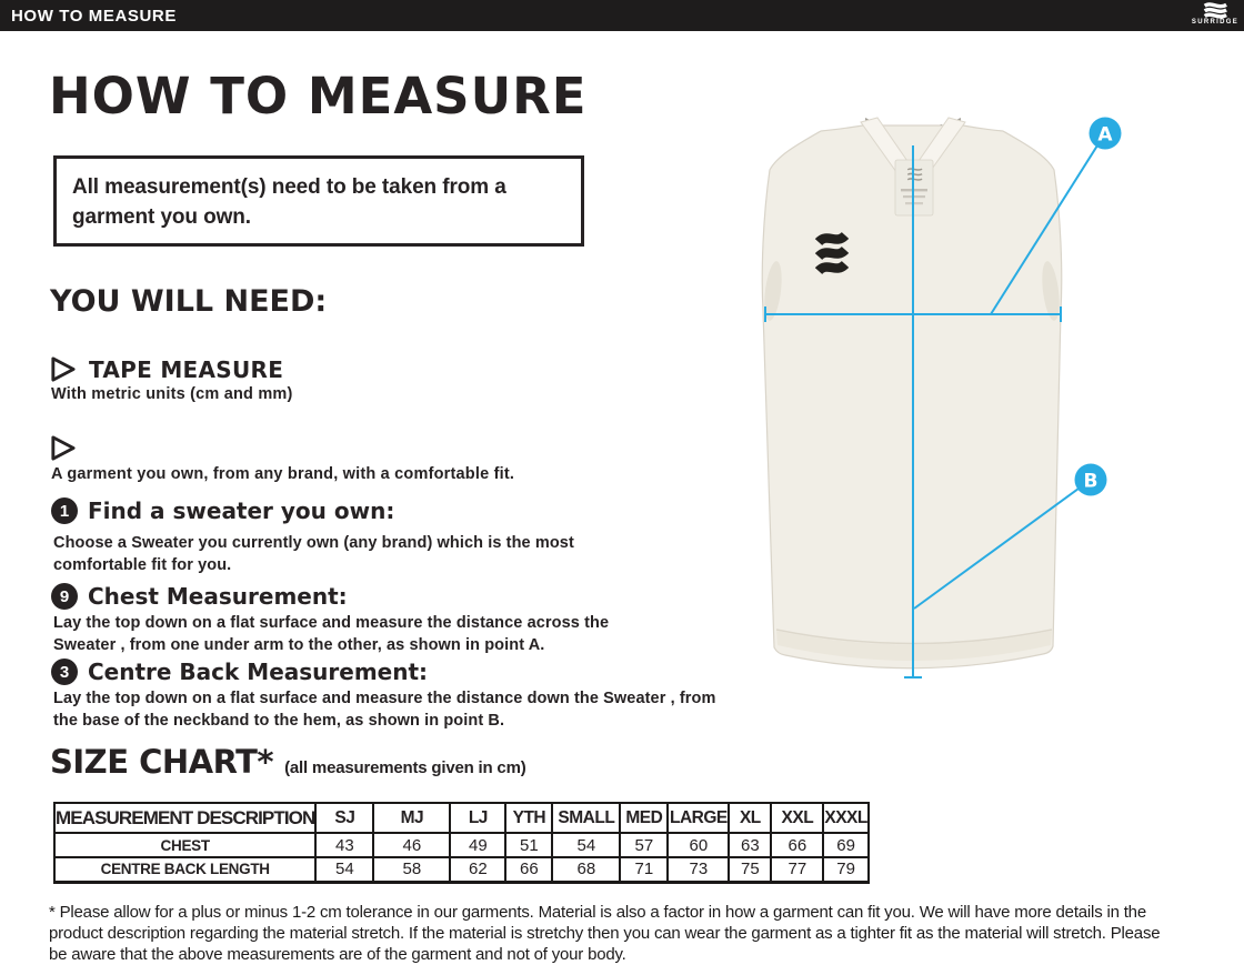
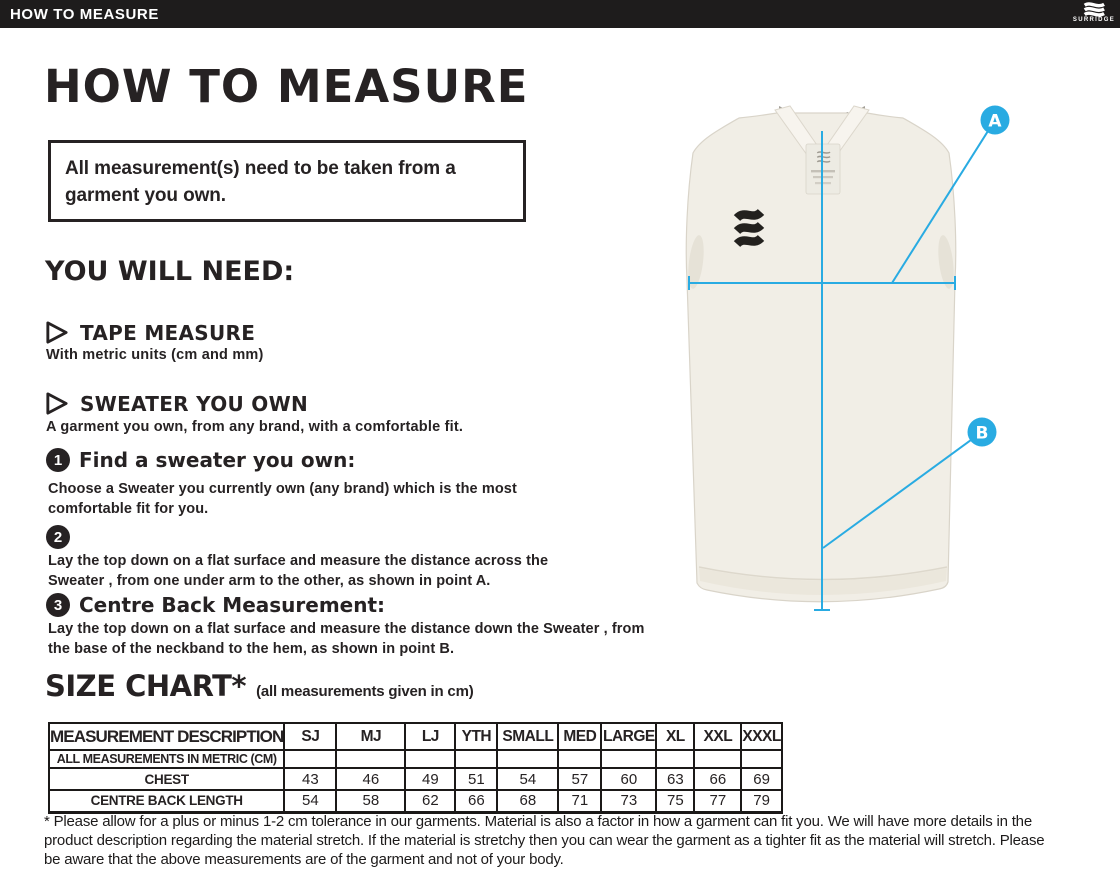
  HOW TO MEASURE
  HOW TO MEASURE
  All measurement(s) need to be taken from a garment you own.
  YOU WILL NEED:
  TAPE MEASURE
  With metric units (cm and mm)
+ SWEATER YOU OWN
  A garment you own, from any brand, with a comfortable fit.
  1
  Find a sweater you own:
  Choose a Sweater you currently own (any brand) which is the most comfortable fit for you.
- 9
+ 2
- Chest Measurement:
  Lay the top down on a flat surface and measure the distance across the Sweater , from one under arm to the other, as shown in point A.
  3
  Centre Back Measurement:
  Lay the top down on a flat surface and measure the distance down the Sweater , from the base of the neckband to the hem, as shown in point B.
  SIZE CHART*
  (all measurements given in cm)
  MEASUREMENT DESCRIPTION	SJ	MJ	LJ	YTH	SMALL	MED	LARGE	XL	XXL	XXXL
+ ALL MEASUREMENTS IN METRIC (CM)
  CHEST	43	46	49	51	54	57	60	63	66	69
  CENTRE BACK LENGTH	54	58	62	66	68	71	73	75	77	79
  * Please allow for a plus or minus 1-2 cm tolerance in our garments. Material is also a factor in how a garment can fit you. We will have more details in the product description regarding the material stretch. If the material is stretchy then you can wear the garment as a tighter fit as the material will stretch. Please be aware that the above measurements are of the garment and not of your body.
  A
  B
